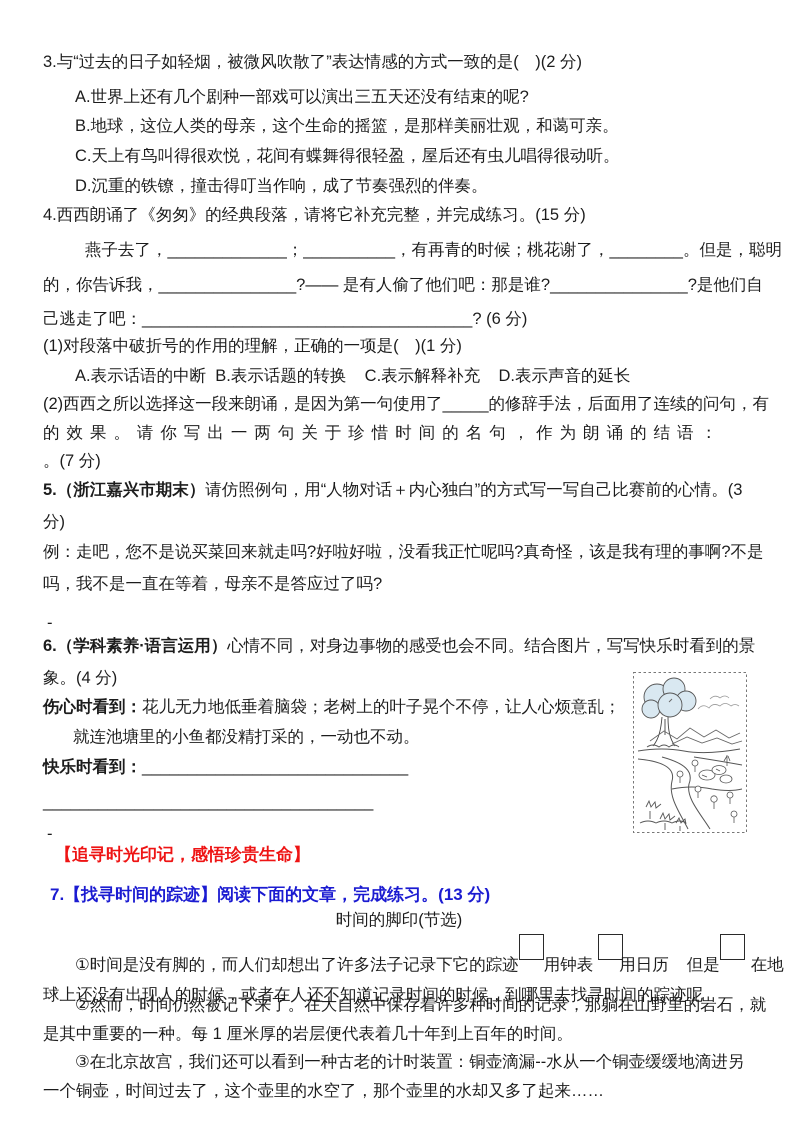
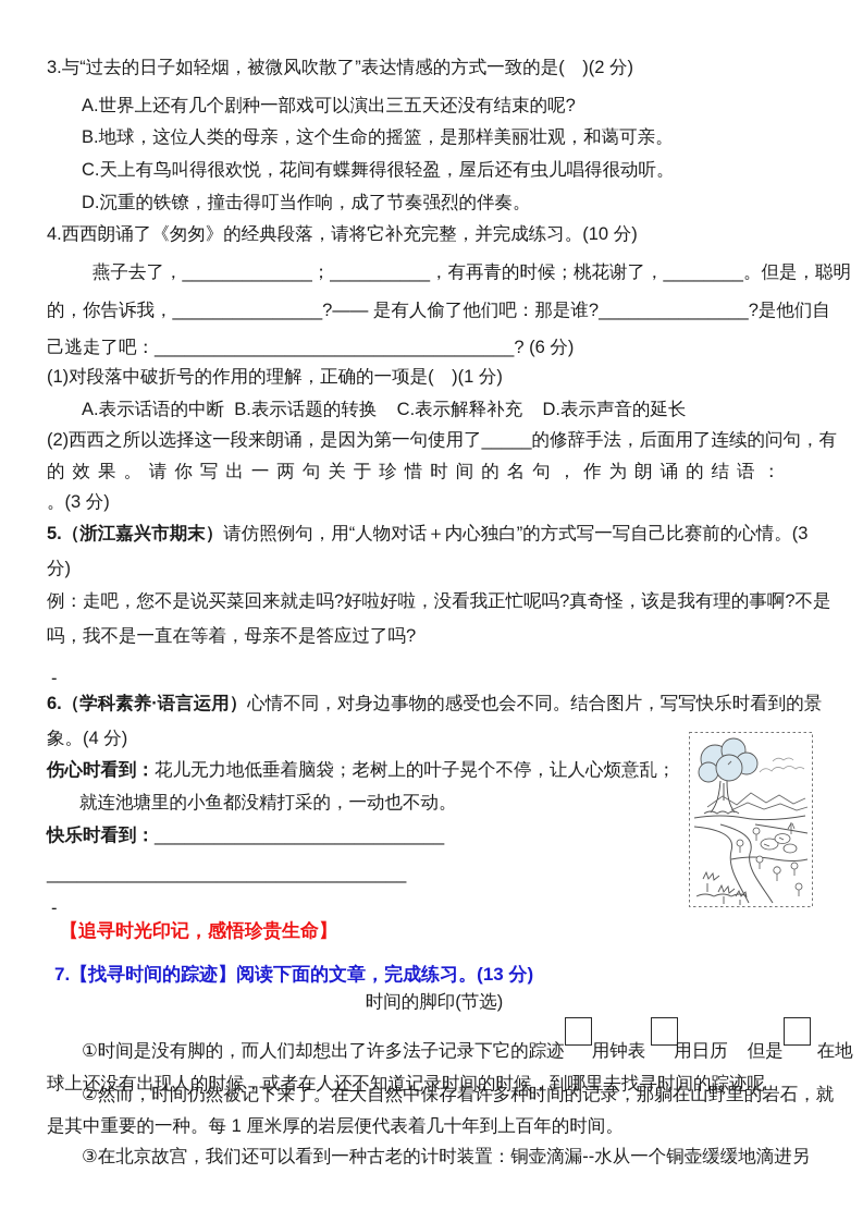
  3.与“过去的日子如轻烟，被微风吹散了”表达情感的方式一致的是( )(2 分)
  A.世界上还有几个剧种一部戏可以演出三五天还没有结束的呢?
  B.地球，这位人类的母亲，这个生命的摇篮，是那样美丽壮观，和蔼可亲。
  C.天上有鸟叫得很欢悦，花间有蝶舞得很轻盈，屋后还有虫儿唱得很动听。
  D.沉重的铁镣，撞击得叮当作响，成了节奏强烈的伴奏。
- 4.西西朗诵了《匆匆》的经典段落，请将它补充完整，并完成练习。(15 分)
+ 4.西西朗诵了《匆匆》的经典段落，请将它补充完整，并完成练习。(10 分)
  燕子去了，_____________；__________，有再青的时候；桃花谢了，________。但是，聪明
  的，你告诉我，_______________?—— 是有人偷了他们吧：那是谁?_______________?是他们自
  己逃走了吧：____________________________________? (6 分)
  (1)对段落中破折号的作用的理解，正确的一项是( )(1 分)
  A.表示话语的中断 B.表示话题的转换 C.表示解释补充 D.表示声音的延长
  (2)西西之所以选择这一段来朗诵，是因为第一句使用了_____的修辞手法，后面用了连续的问句，有
  的 效 果 。 请 你 写 出 一 两 句 关 于 珍 惜 时 间 的 名 句 ， 作 为 朗 诵 的 结 语 ：
- 。(7 分)
+ 。(3 分)
  5.（浙江嘉兴市期末）请仿照例句，用“人物对话＋内心独白”的方式写一写自己比赛前的心情。(3
  分)
  例：走吧，您不是说买菜回来就走吗?好啦好啦，没看我正忙呢吗?真奇怪，该是我有理的事啊?不是
  吗，我不是一直在等着，母亲不是答应过了吗?
  -
  6.（学科素养·语言运用）心情不同，对身边事物的感受也会不同。结合图片，写写快乐时看到的景
  象。(4 分)
  伤心时看到：花儿无力地低垂着脑袋；老树上的叶子晃个不停，让人心烦意乱；
  就连池塘里的小鱼都没精打采的，一动也不动。
  快乐时看到：_____________________________
  ____________________________________
  -
  【追寻时光印记，感悟珍贵生命】
  7.【找寻时间的踪迹】阅读下面的文章，完成练习。(13 分)
  时间的脚印(节选)
  ①时间是没有脚的，而人们却想出了许多法子记录下它的踪迹 用钟表 用日历 但是 在地
  球上还没有出现人的时候，或者在人还不知道记录时间的时候，到哪里去找寻时间的踪迹呢
  ②然而，时间仍然被记下来了。在大自然中保存着许多种时间的记录，那躺在山野里的岩石，就
  是其中重要的一种。每 1 厘米厚的岩层便代表着几十年到上百年的时间。
  ③在北京故宫，我们还可以看到一种古老的计时装置：铜壶滴漏--水从一个铜壶缓缓地滴进另
- 一个铜壶，时间过去了，这个壶里的水空了，那个壶里的水却又多了起来……
